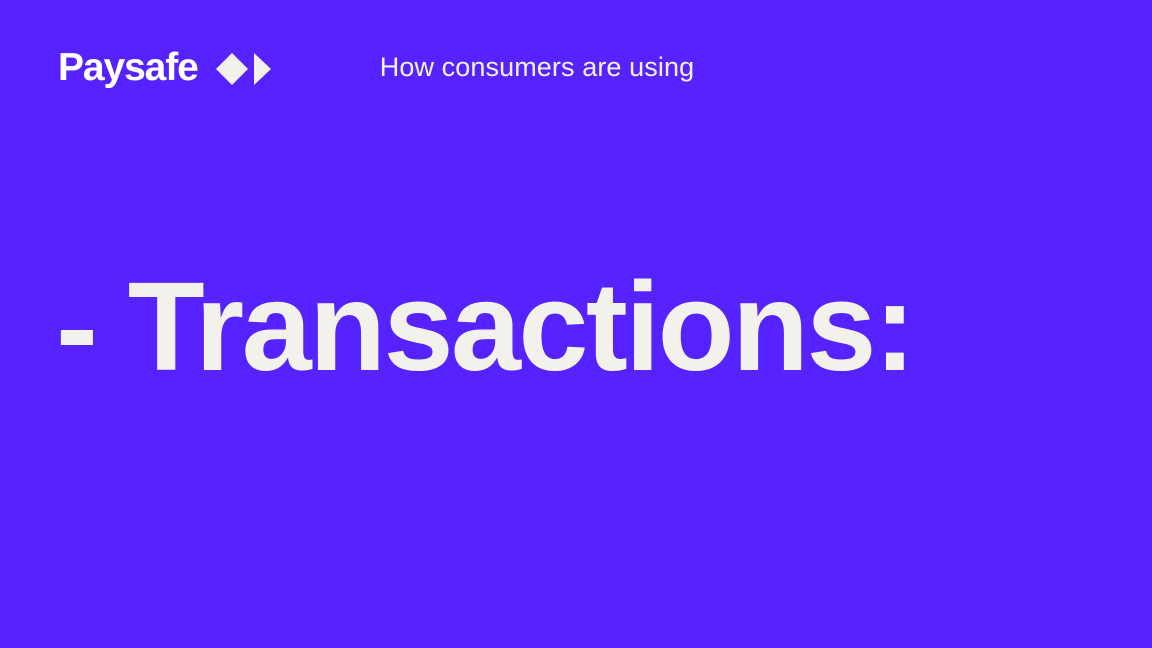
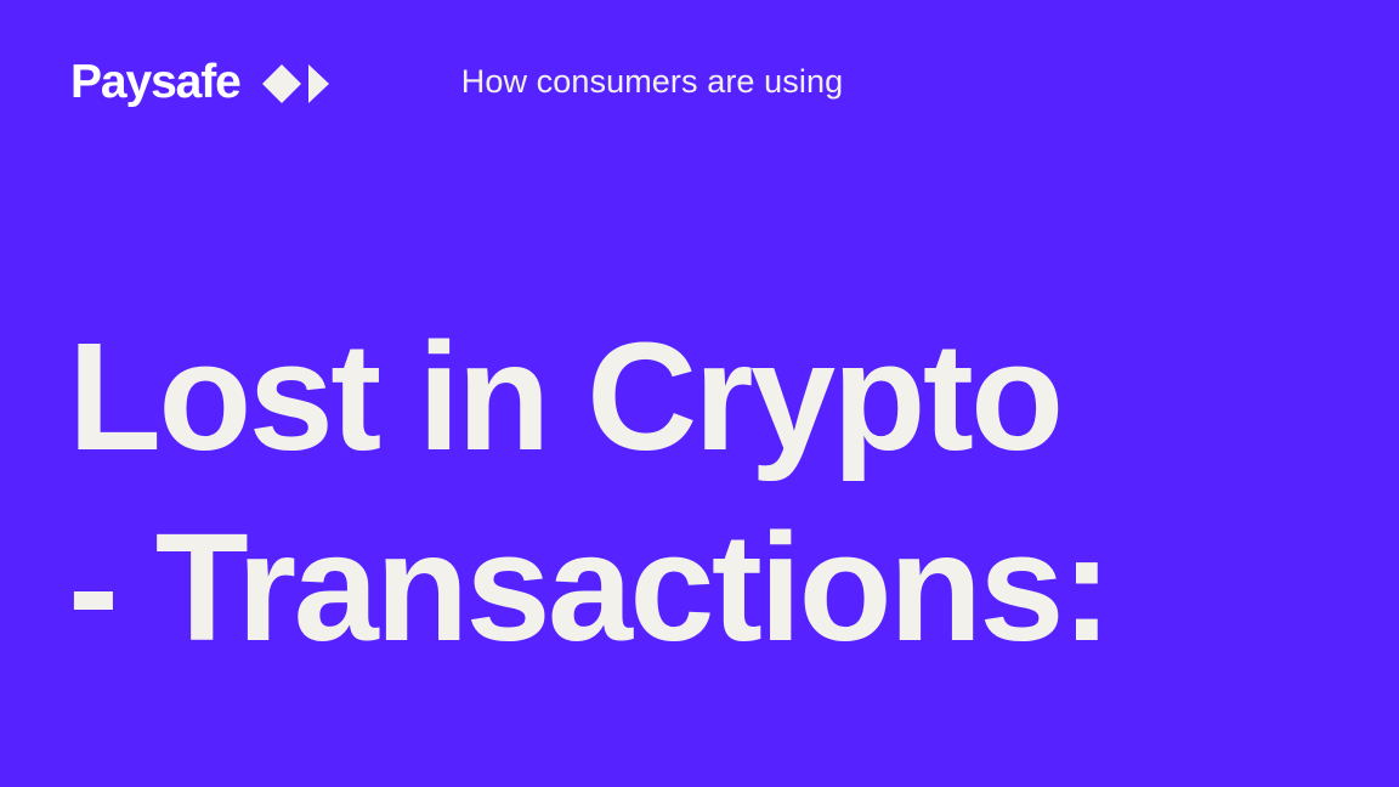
  Paysafe
  How consumers are using
+ Lost in Crypto
  - Transactions:
